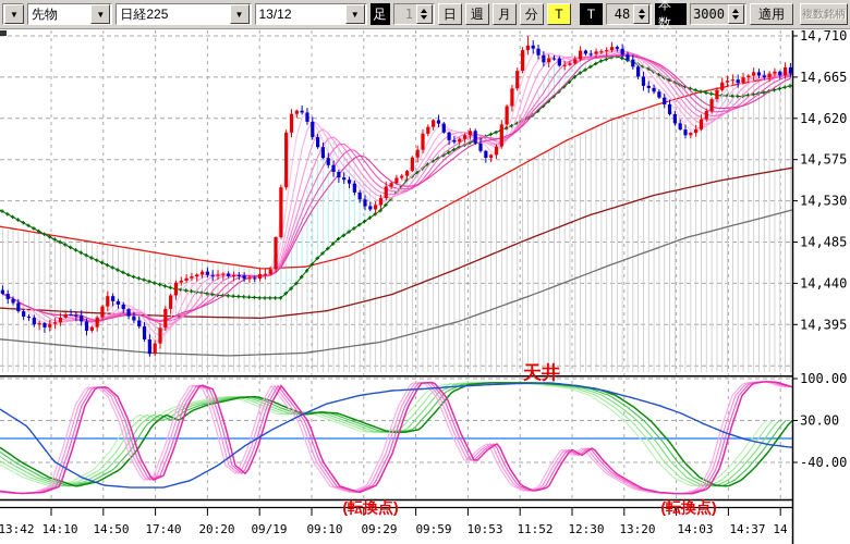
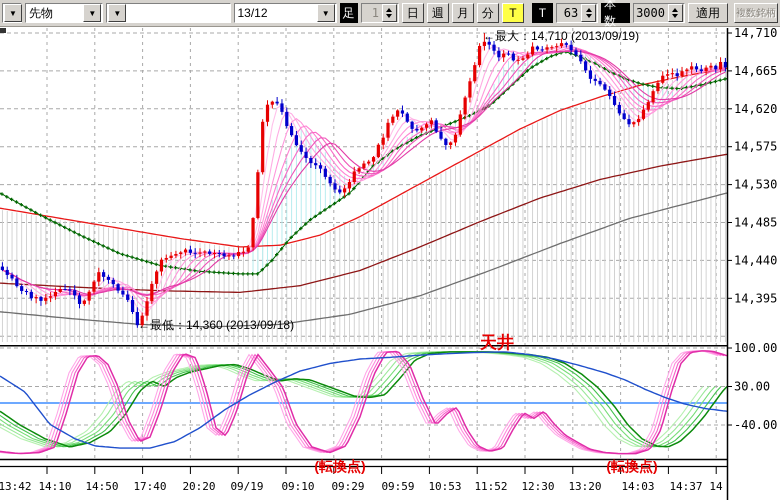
  ▼
  先物
  ▼
- 日経225
  ▼
  13/12
  ▼
  足
  1
  日
  週
  月
  分
  T
  T
- 48
+ 63
  本数
  3000
  適用
  複数銘柄
  14,710
  14,665
  14,620
  14,575
  14,530
  14,485
  14,440
  14,395
  100.00
  30.00
  -40.00
  13:42
  14:10
  14:50
  17:40
  20:20
  09/19
  09:10
  09:29
  09:59
  10:53
  11:52
  12:30
  13:20
  14:03
  14:37
  14
+ ←最大：14,710 (2013/09/19)
+ ←最低：14,360 (2013/09/18)
  天井
  (転換点)
  (転換点)
